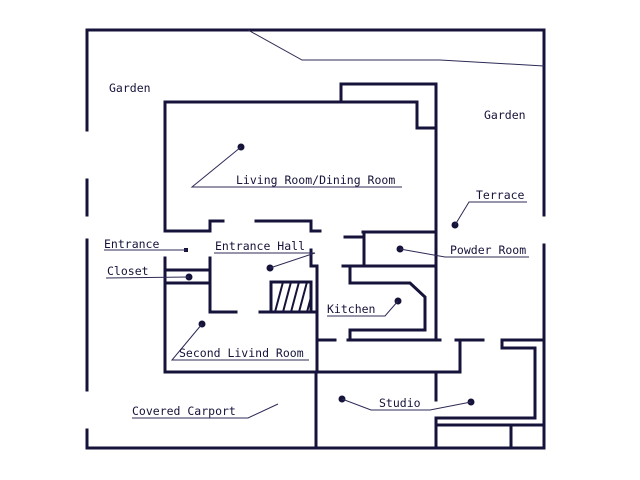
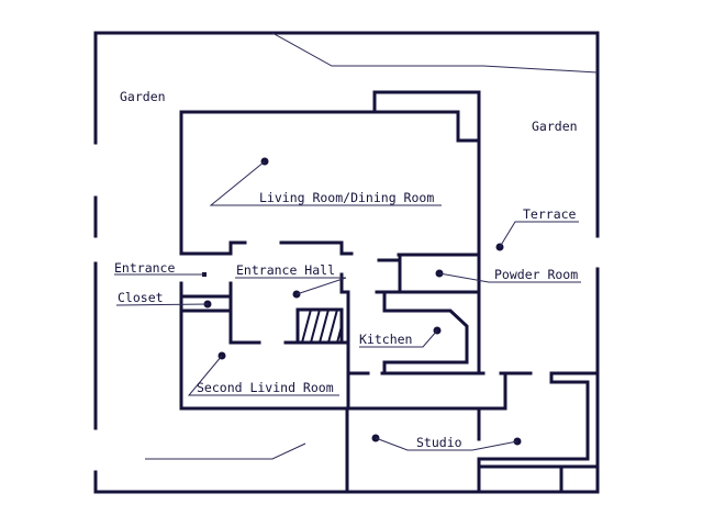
  Garden
  Garden
  Living Room/Dining Room
  Terrace
  Entrance
  Entrance Hall
  Powder Room
  Closet
  Kitchen
  Second Livind Room
- Covered Carport
  Studio
